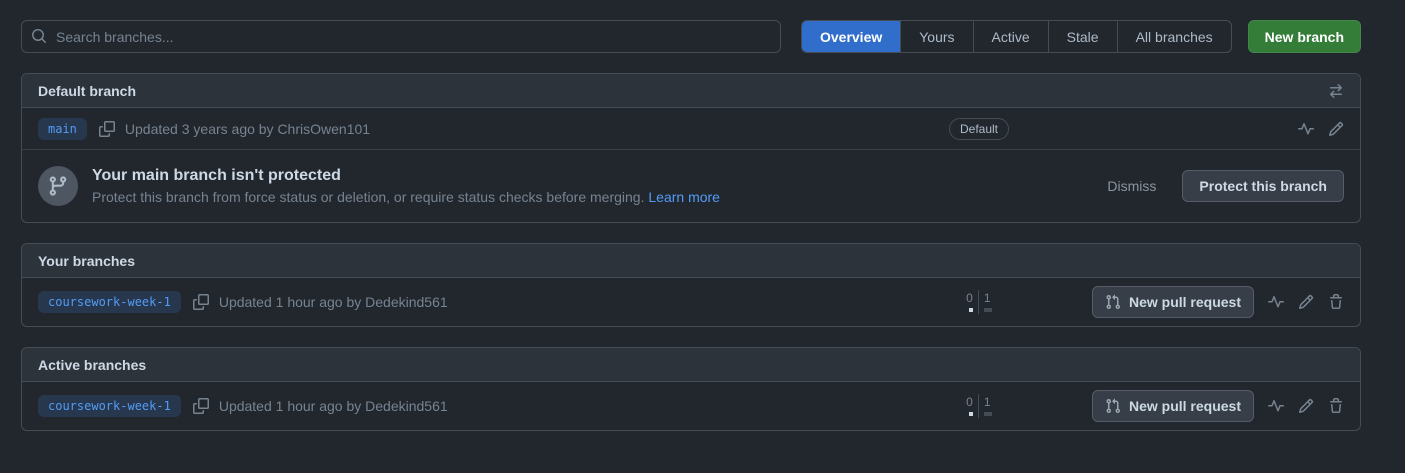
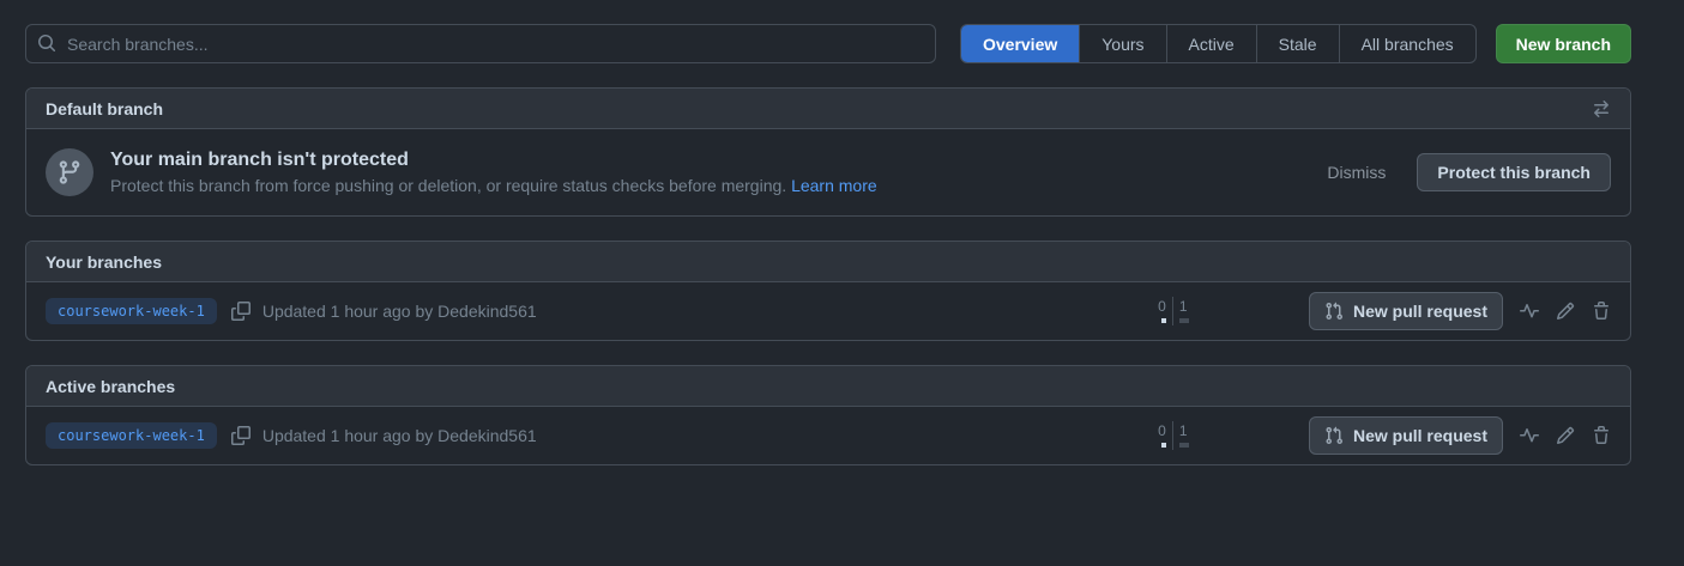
  Search branches...
  Overview
  Yours
  Active
  Stale
  All branches
  New branch
  Default branch
- main
- Updated 3 years ago by ChrisOwen101
- Default
  Your main branch isn't protected
- Protect this branch from force status or deletion, or require status checks before merging. Learn more
+ Protect this branch from force pushing or deletion, or require status checks before merging. Learn more
  Dismiss
  Protect this branch
  Your branches
  coursework-week-1
  Updated 1 hour ago by Dedekind561
  0
  1
  New pull request
  Active branches
  coursework-week-1
  Updated 1 hour ago by Dedekind561
  0
  1
  New pull request
